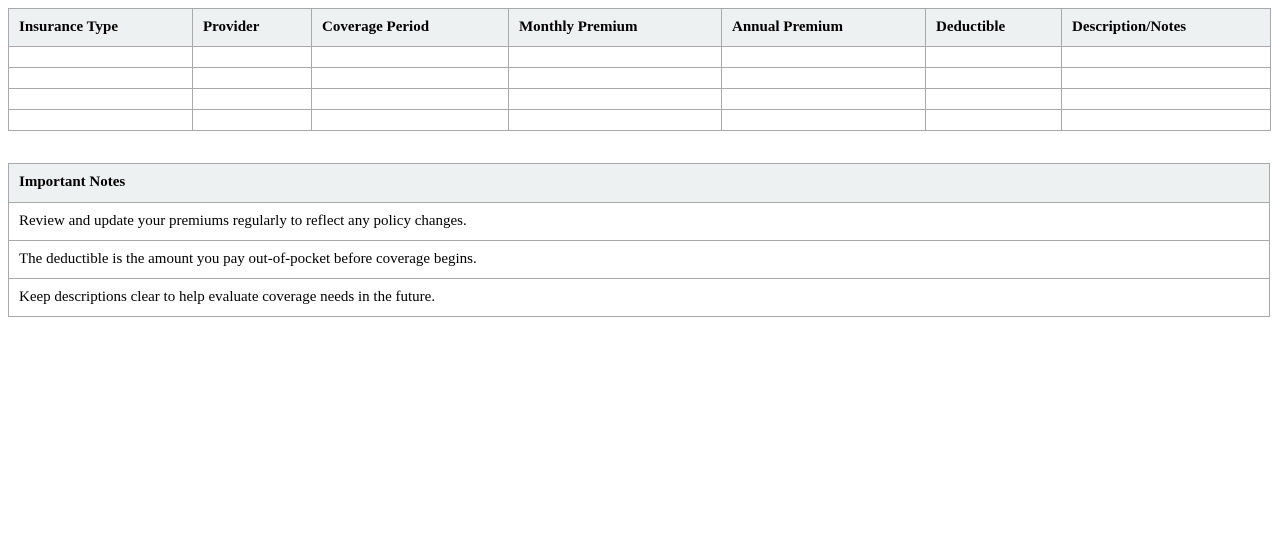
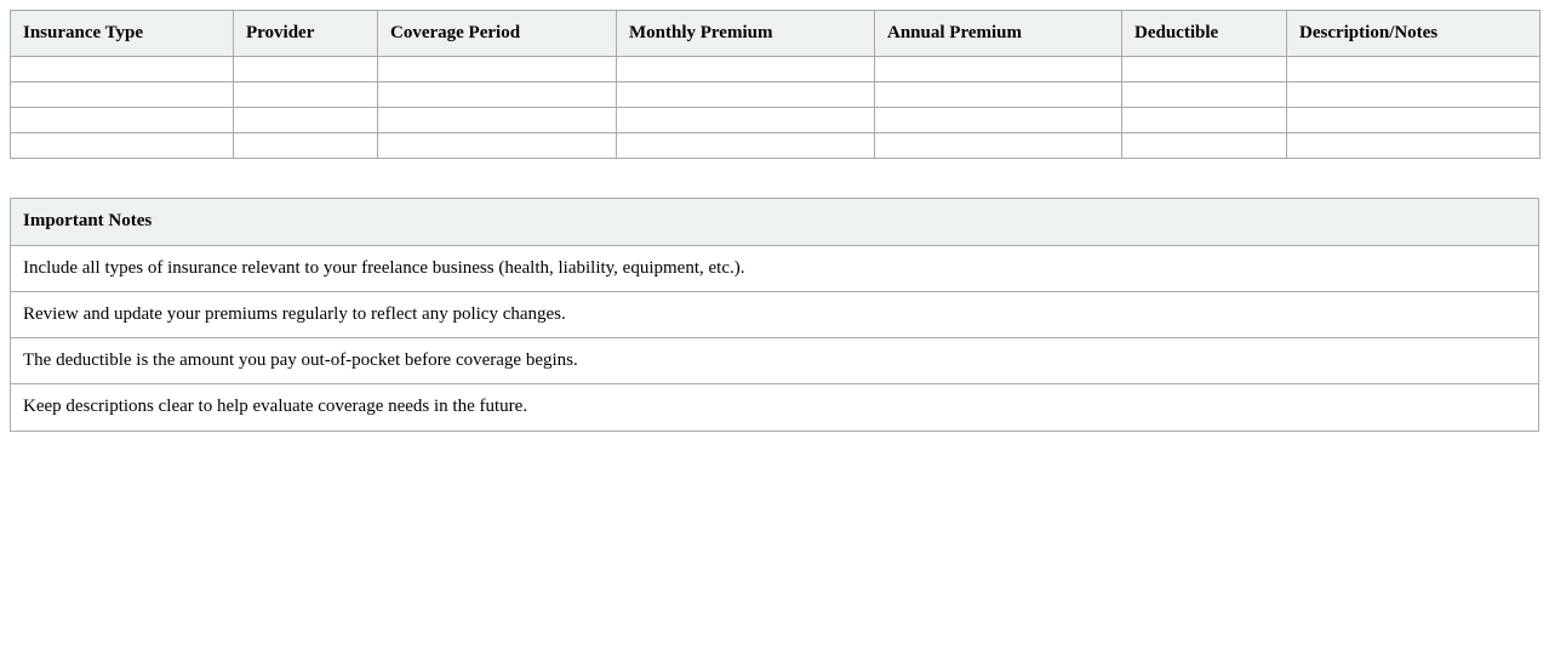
  Insurance Type	Provider	Coverage Period	Monthly Premium	Annual Premium	Deductible	Description/Notes
  Important Notes
+ Include all types of insurance relevant to your freelance business (health, liability, equipment, etc.).
  Review and update your premiums regularly to reflect any policy changes.
  The deductible is the amount you pay out-of-pocket before coverage begins.
  Keep descriptions clear to help evaluate coverage needs in the future.
